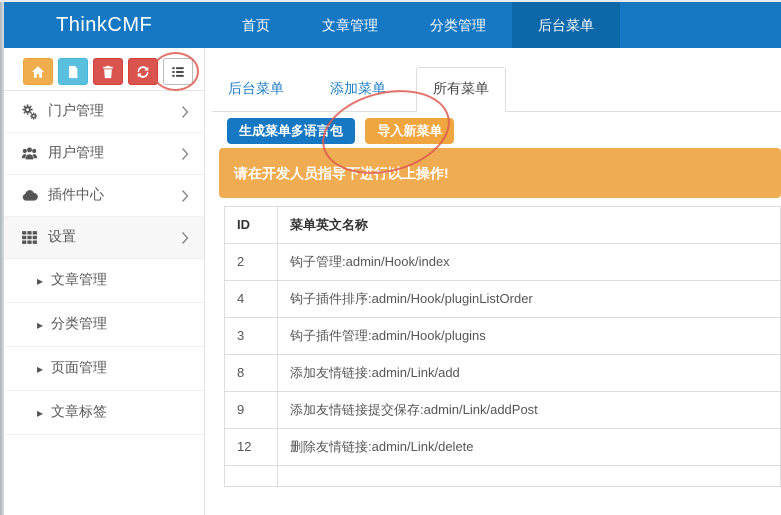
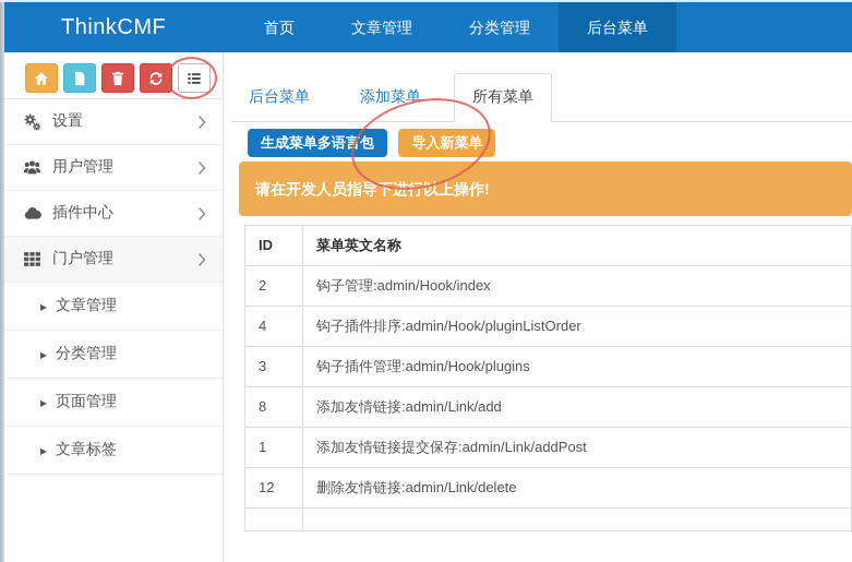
  ThinkCMF
  首页
  文章管理
  分类管理
  后台菜单
- 门户管理
+ 设置
  用户管理
  插件中心
- 设置
+ 门户管理
  ▸
  文章管理
  ▸
  分类管理
  ▸
  页面管理
  ▸
  文章标签
  后台菜单
  添加菜单
  所有菜单
  生成菜单多语言包 导入新菜单
  请在开发人员指导下进行以上操作!
  ID	菜单英文名称
  2	钩子管理:admin/Hook/index
  4	钩子插件排序:admin/Hook/pluginListOrder
  3	钩子插件管理:admin/Hook/plugins
  8	添加友情链接:admin/Link/add
- 9	添加友情链接提交保存:admin/Link/addPost
+ 1	添加友情链接提交保存:admin/Link/addPost
  12	删除友情链接:admin/Link/delete
